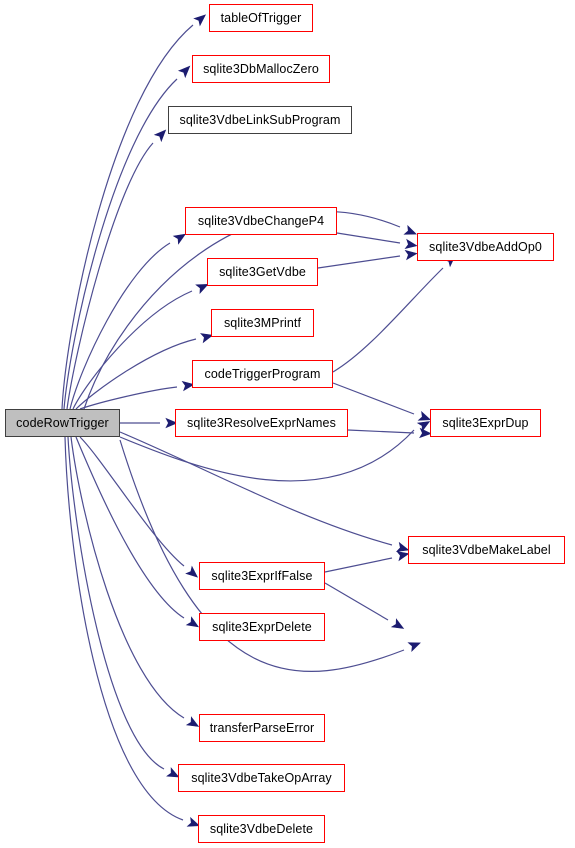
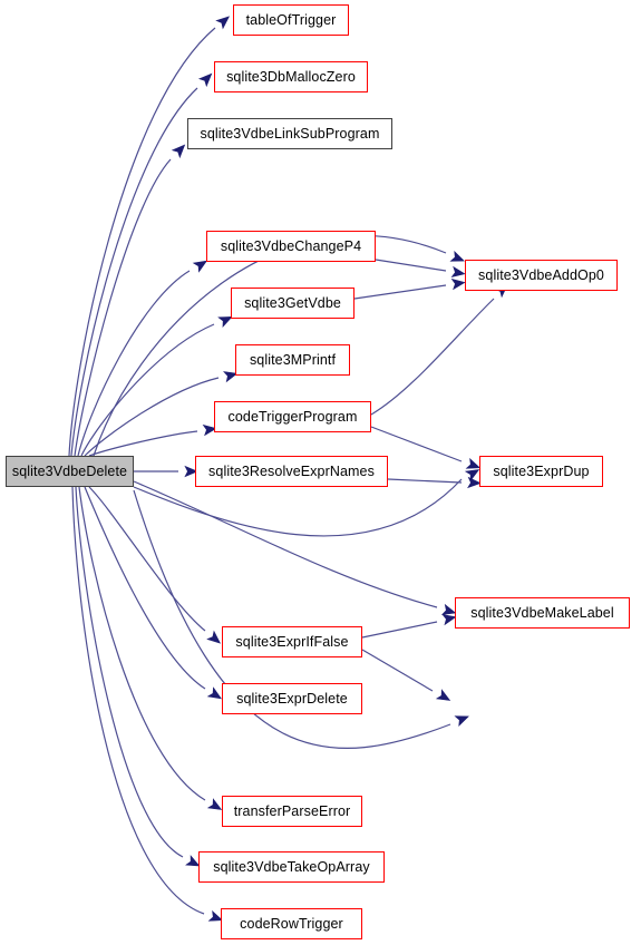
- codeRowTrigger
+ sqlite3VdbeDelete
  tableOfTrigger
  sqlite3DbMallocZero
  sqlite3VdbeLinkSubProgram
  sqlite3VdbeChangeP4
  sqlite3GetVdbe
  sqlite3MPrintf
  codeTriggerProgram
  sqlite3ResolveExprNames
  sqlite3ExprIfFalse
  sqlite3ExprDelete
  transferParseError
  sqlite3VdbeTakeOpArray
- sqlite3VdbeDelete
+ codeRowTrigger
  sqlite3VdbeAddOp0
  sqlite3ExprDup
  sqlite3VdbeMakeLabel
